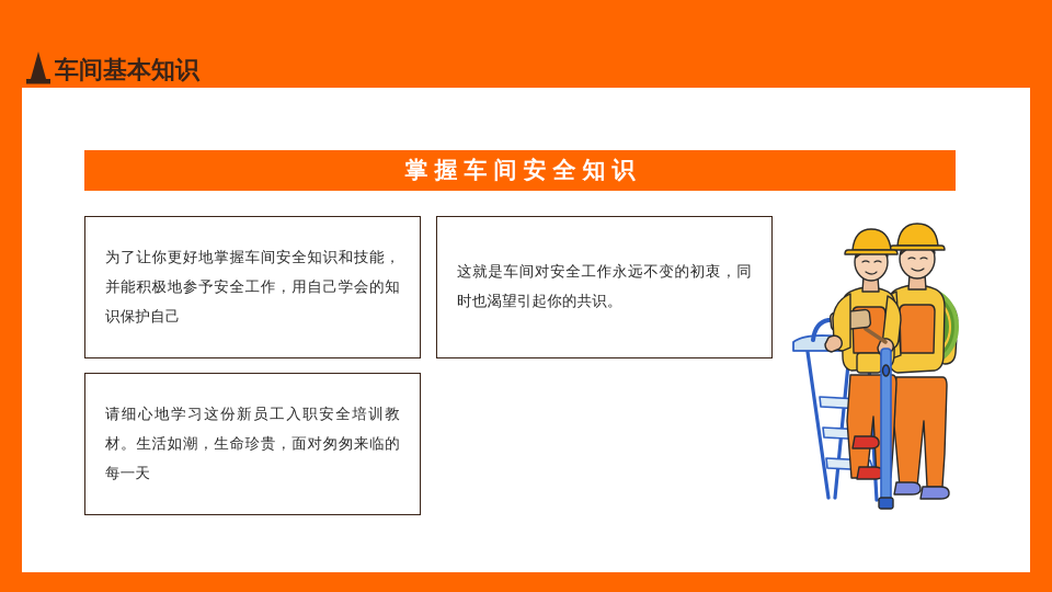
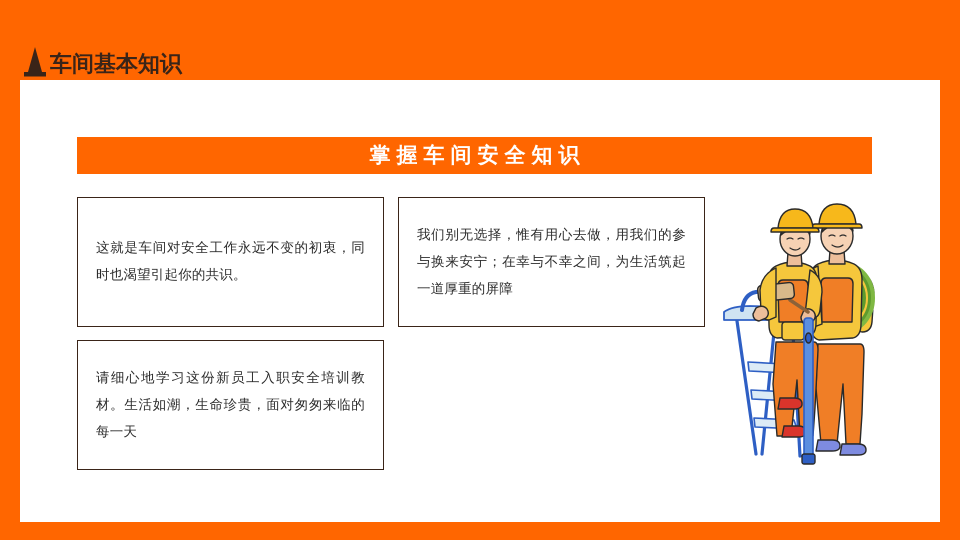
  车间基本知识
  掌握车间安全知识
- 为了让你更好地掌握车间安全知识和技能，并能积极地参予安全工作，用自己学会的知识保护自己
  这就是车间对安全工作永远不变的初衷，同时也渴望引起你的共识。
+ 我们别无选择，惟有用心去做，用我们的参与换来安宁；在幸与不幸之间，为生活筑起一道厚重的屏障
  请细心地学习这份新员工入职安全培训教材。生活如潮，生命珍贵，面对匆匆来临的每一天
